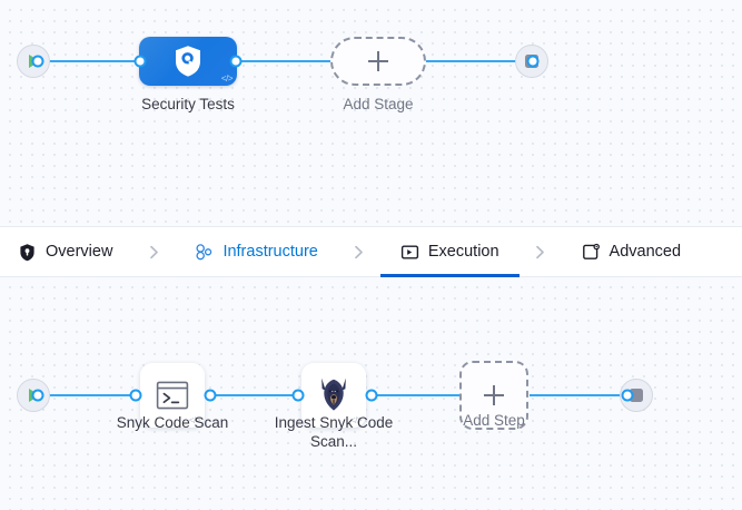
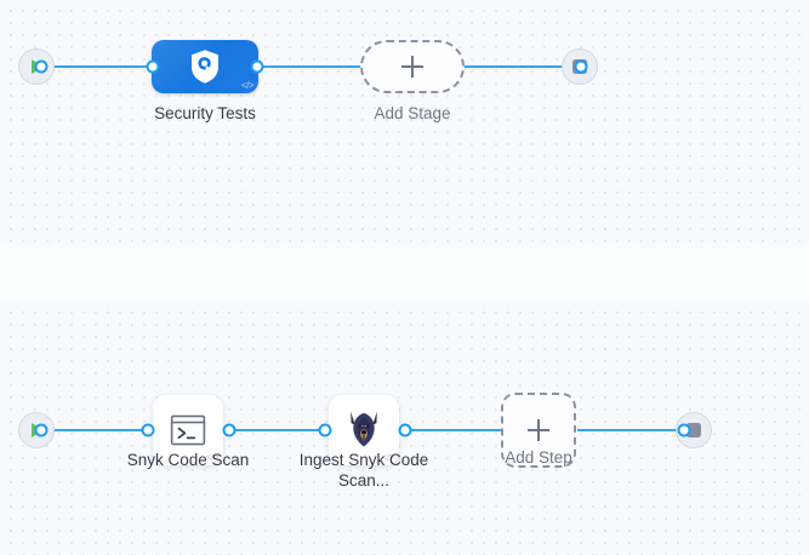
  </>
  Security Tests
  Add Stage
- Overview
- Infrastructure
- Execution
- Advanced
  </>
  Snyk Code Scan
  </>
  Ingest Snyk Code Scan...
  Add Step
